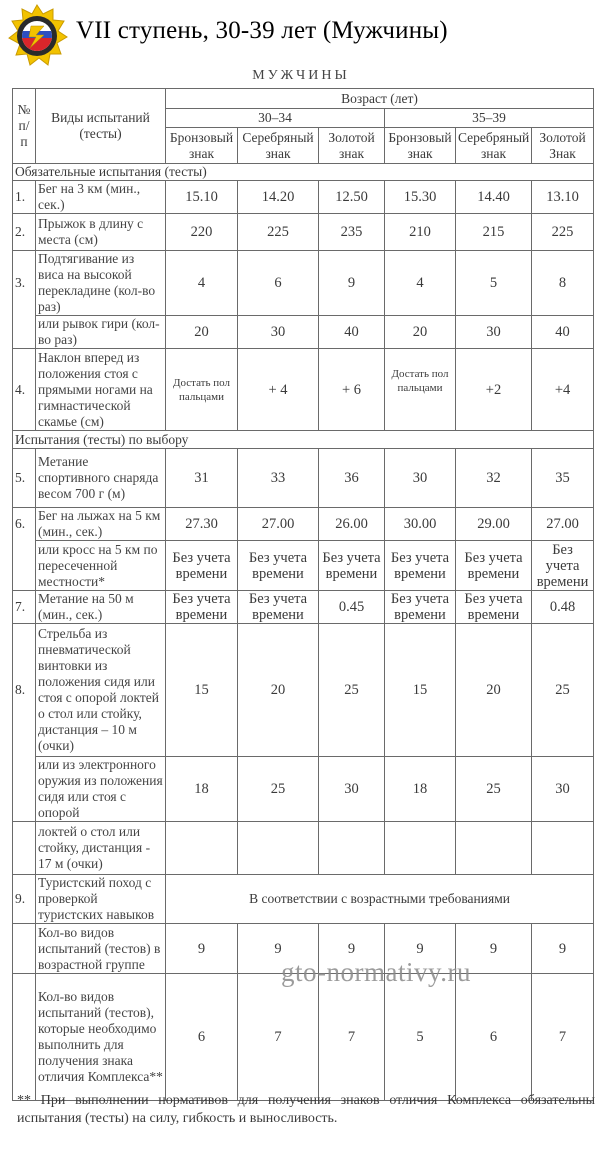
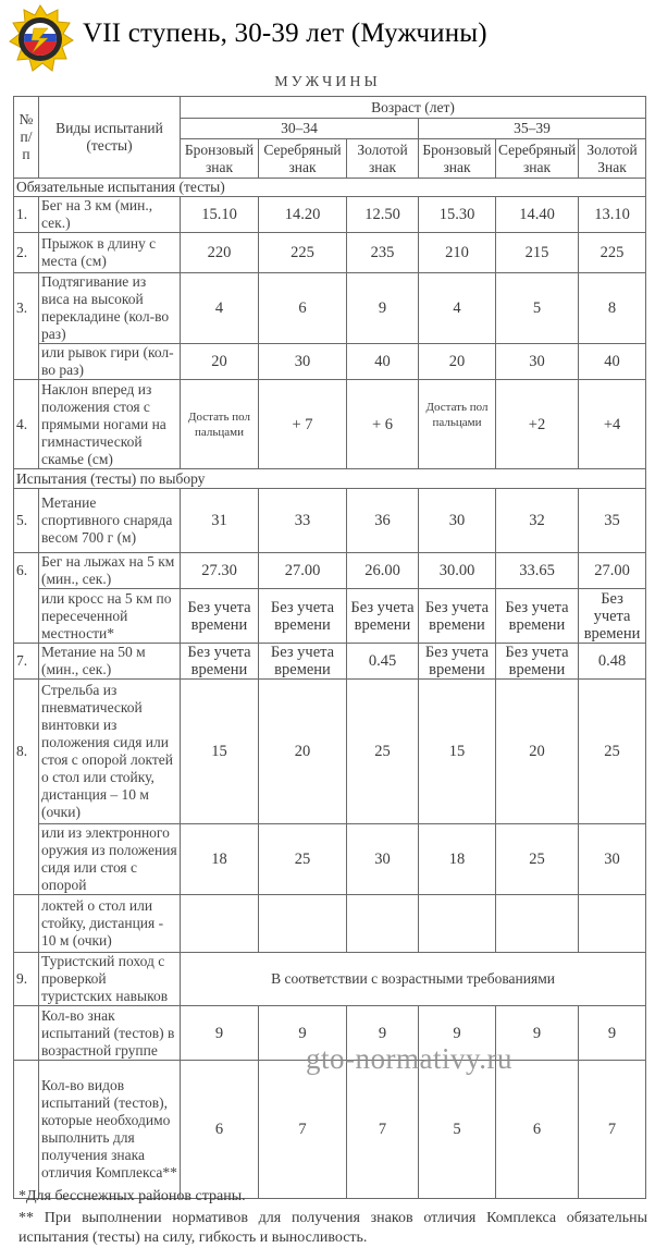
  VII ступень, 30-39 лет (Мужчины)
  МУЖЧИНЫ
  № п/п	Виды испытаний (тесты)	Возраст (лет)
  30–34	35–39
  Бронзовый знак	Серебряный знак	Золотой знак	Бронзовый знак	Серебряный знак	Золотой Знак
  Обязательные испытания (тесты)
  1.	Бег на 3 км (мин., сек.)	15.10	14.20	12.50	15.30	14.40	13.10
  2.	Прыжок в длину с места (см)	220	225	235	210	215	225
  3.	Подтягивание из виса на высокой перекладине (кол-во раз)	4	6	9	4	5	8
  	или рывок гири (кол-во раз)	20	30	40	20	30	40
- 4.	Наклон вперед из положения стоя с прямыми ногами на гимнастической скамье (см)	Достать пол пальцами	+ 4	+ 6	Достать пол пальцами	+2	+4
+ 4.	Наклон вперед из положения стоя с прямыми ногами на гимнастической скамье (см)	Достать пол пальцами	+ 7	+ 6	Достать пол пальцами	+2	+4
  Испытания (тесты) по выбору
  5.	Метание спортивного снаряда весом 700 г (м)	31	33	36	30	32	35
- 6.	Бег на лыжах на 5 км (мин., сек.)	27.30	27.00	26.00	30.00	29.00	27.00
+ 6.	Бег на лыжах на 5 км (мин., сек.)	27.30	27.00	26.00	30.00	33.65	27.00
  	или кросс на 5 км по пересеченной местности*	Без учета времени	Без учета времени	Без учета времени	Без учета времени	Без учета времени	Без учета времени
  7.	Метание на 50 м (мин., сек.)	Без учета времени	Без учета времени	0.45	Без учета времени	Без учета времени	0.48
  8.	Стрельба из пневматической винтовки из положения сидя или стоя с опорой локтей о стол или стойку, дистанция – 10 м (очки)	15	20	25	15	20	25
  	или из электронного оружия из положения сидя или стоя с опорой	18	25	30	18	25	30
- 	локтей о стол или стойку, дистанция - 17 м (очки)
+ 	локтей о стол или стойку, дистанция - 10 м (очки)
  9.	Туристский поход с проверкой туристских навыков	В соответствии с возрастными требованиями
- 	Кол-во видов испытаний (тестов) в возрастной группе	9	9	9	9	9	9
+ 	Кол-во знак испытаний (тестов) в возрастной группе	9	9	9	9	9	9
  	Кол-во видов испытаний (тестов), которые необходимо выполнить для получения знака отличия Комплекса**	6	7	7	5	6	7
  gto-normativy.ru
+ *Для бесснежных районов страны.
  ** При выполнении нормативов для получения знаков отличия Комплекса обязательны испытания (тесты) на силу, гибкость и выносливость.
